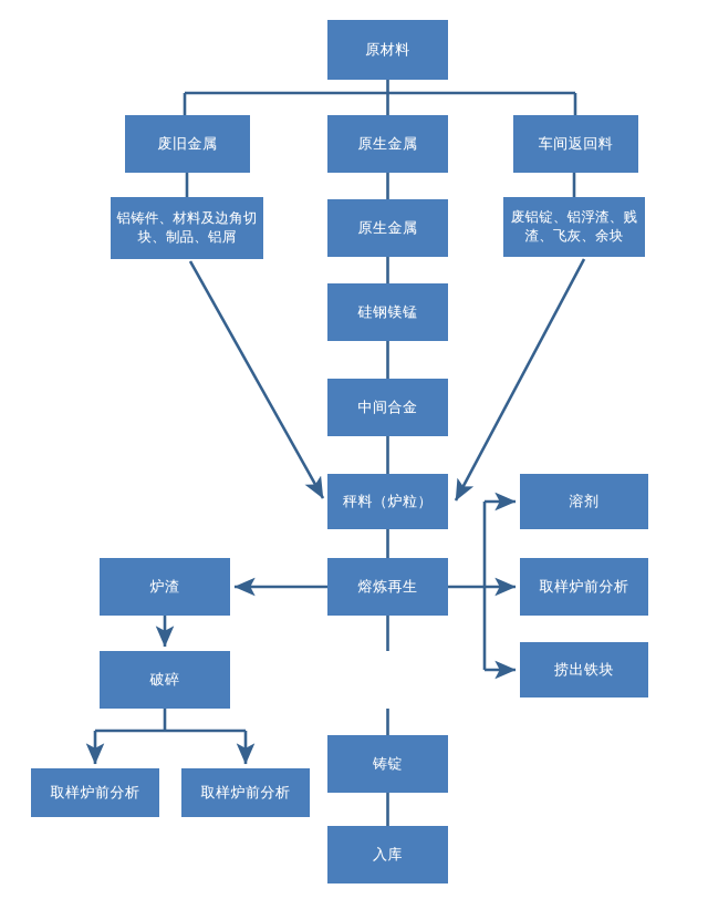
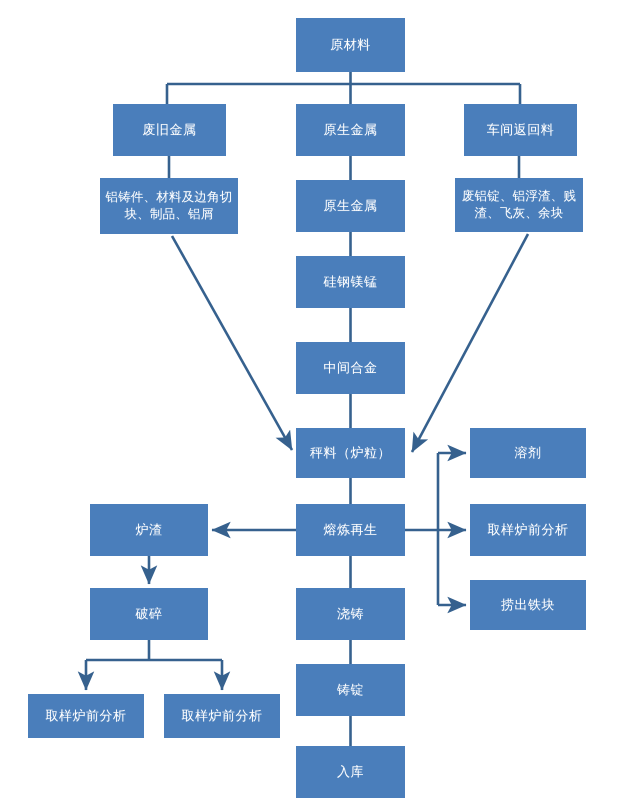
  原材料
  废旧金属
  原生金属
  车间返回料
  铝铸件、材料及边角切块、制品、铝屑
  原生金属
  废铝锭、铝浮渣、贱渣、飞灰、余块
  硅钢镁锰
  中间合金
  秤料（炉粒）
  熔炼再生
  炉渣
  破碎
  取样炉前分析
  取样炉前分析
  溶剂
  取样炉前分析
  捞出铁块
+ 浇铸
  铸锭
  入库
